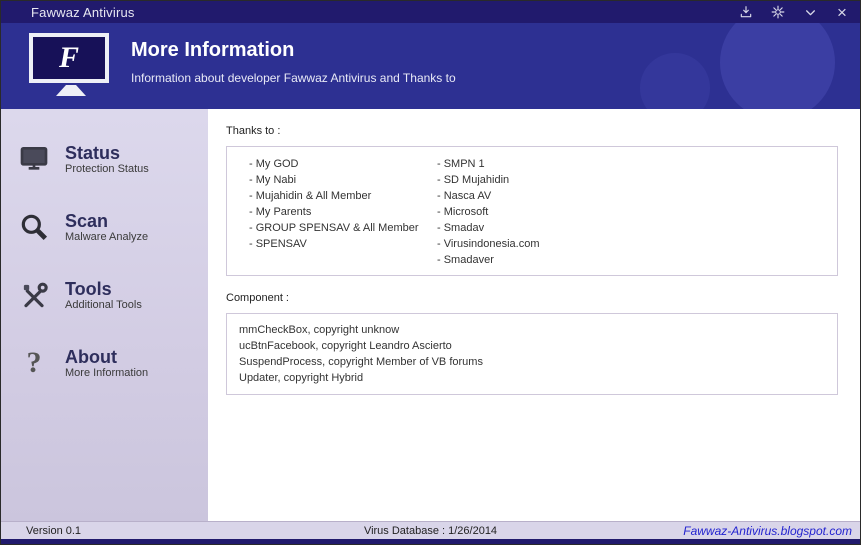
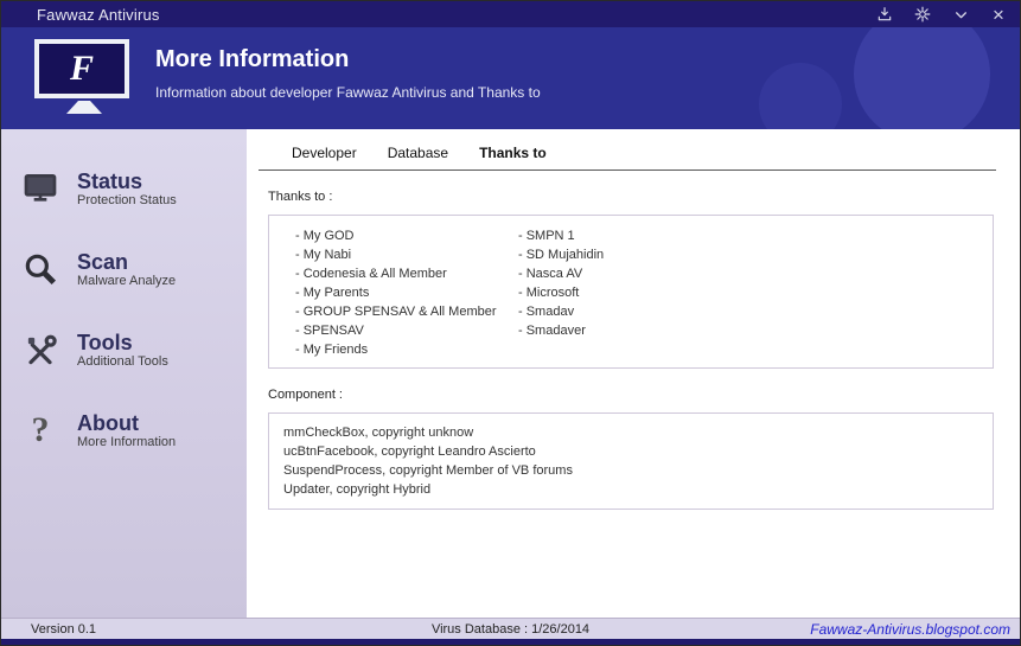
  Fawwaz Antivirus
  ×
  F
  More Information
  Information about developer Fawwaz Antivirus and Thanks to
  Status
  Protection Status
  Scan
  Malware Analyze
  Tools
  Additional Tools
  ?
  About
  More Information
+ Developer
+ Database
+ Thanks to
  Thanks to :
  - My GOD
  - My Nabi
- - Mujahidin & All Member
+ - Codenesia & All Member
  - My Parents
  - GROUP SPENSAV & All Member
  - SPENSAV
+ - My Friends
  - SMPN 1
  - SD Mujahidin
  - Nasca AV
  - Microsoft
  - Smadav
- - Virusindonesia.com
  - Smadaver
  Component :
  mmCheckBox, copyright unknow
  ucBtnFacebook, copyright Leandro Ascierto
  SuspendProcess, copyright Member of VB forums
  Updater, copyright Hybrid
  Version 0.1
  Virus Database : 1/26/2014
  Fawwaz-Antivirus.blogspot.com
